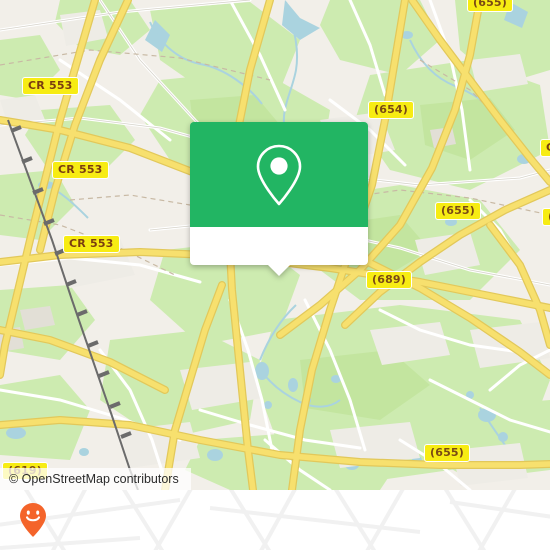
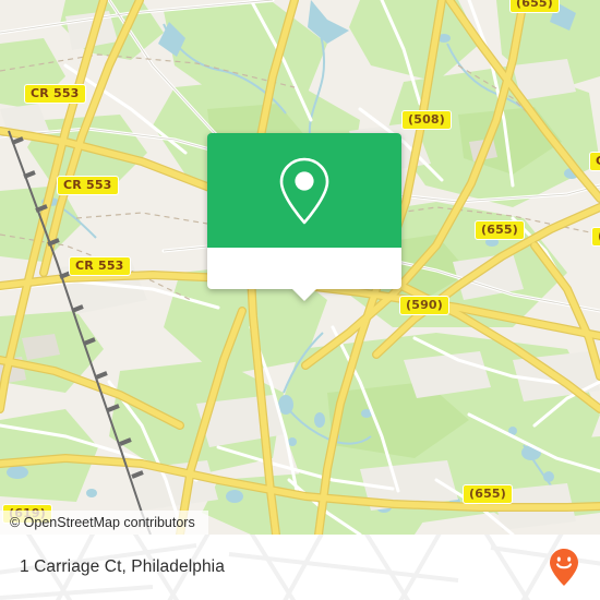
  CR 553
  CR 553
  CR 553
  (655)
- (654)
+ (508)
  (655)
- (689)
+ (590)
  (655)
  (619)
  © OpenStreetMap contributors
+ 1 Carriage Ct, Philadelphia
